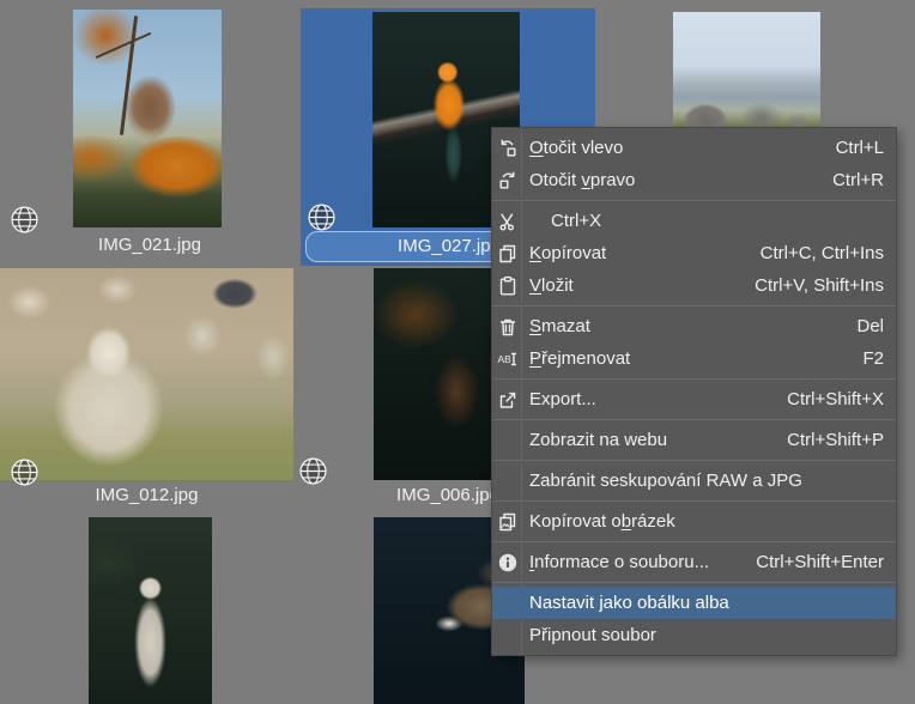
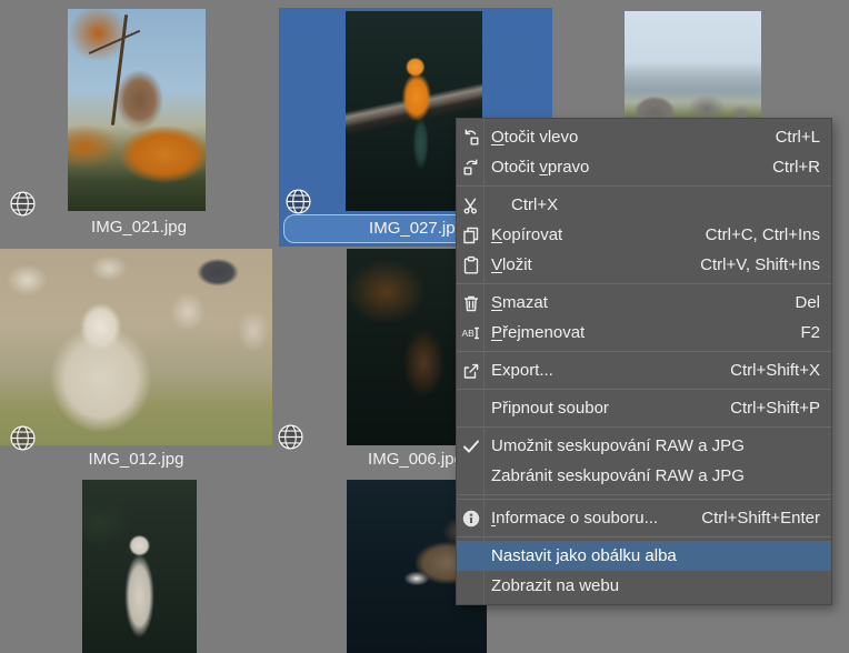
  IMG_021.jpg
  IMG_027.jp
  IMG_012.jpg
  IMG_006.jp
  Otočit vlevo
  Ctrl+L
  Otočit vpravo
  Ctrl+R
  Ctrl+X
  Kopírovat
  Ctrl+C, Ctrl+Ins
  Vložit
  Ctrl+V, Shift+Ins
  Smazat
  Del
  AB
  Přejmenovat
  F2
  Export...
  Ctrl+Shift+X
- Zobrazit na webu
+ Připnout soubor
  Ctrl+Shift+P
+ Umožnit seskupování RAW a JPG
  Zabránit seskupování RAW a JPG
- Kopírovat obrázek
  Informace o souboru...
  Ctrl+Shift+Enter
  Nastavit jako obálku alba
- Připnout soubor
+ Zobrazit na webu
